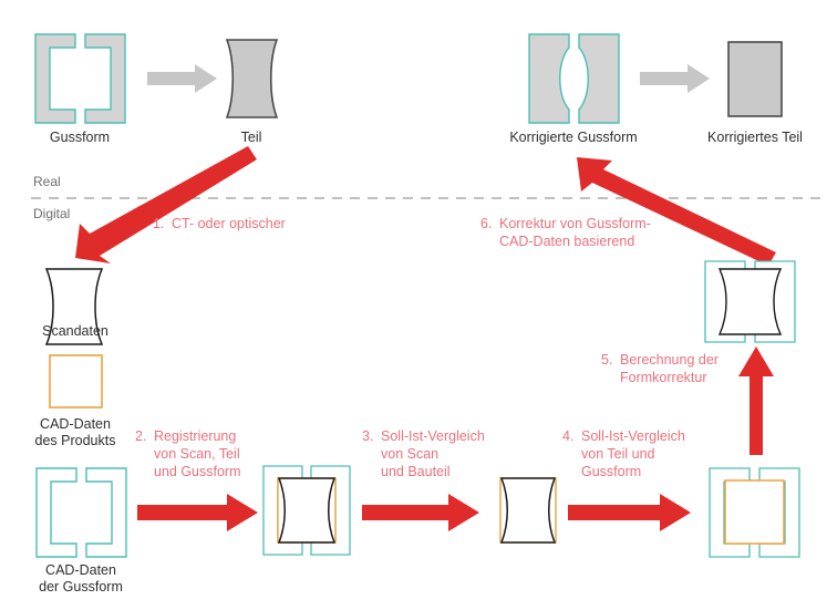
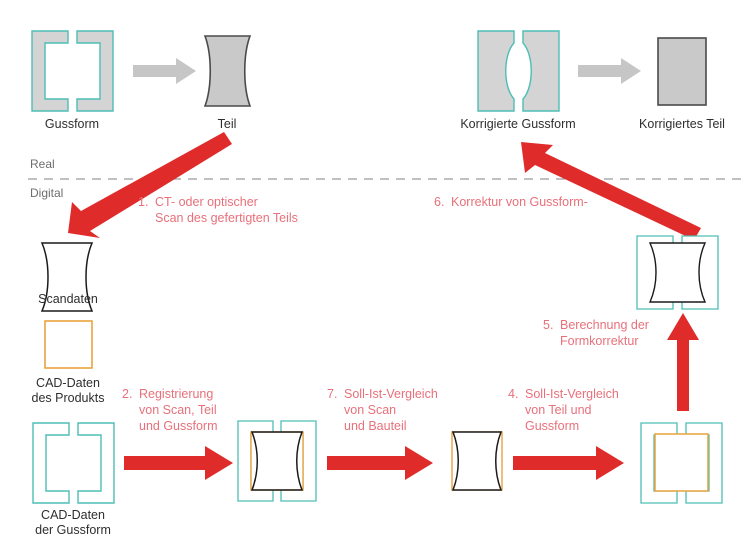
  Gussform
  Teil
  Korrigierte Gussform
  Korrigiertes Teil
  Scandaten
  CAD-Daten
  des Produkts
  CAD-Daten
  der Gussform
  Real
  Digital
  1.
  CT- oder optischer
+ Scan des gefertigten Teils
  2.
  Registrierung
  von Scan, Teil
  und Gussform
- 3.
+ 7.
  Soll-Ist-Vergleich
  von Scan
  und Bauteil
  4.
  Soll-Ist-Vergleich
  von Teil und
  Gussform
  5.
  Berechnung der
  Formkorrektur
  6.
  Korrektur von Gussform-
- CAD-Daten basierend
